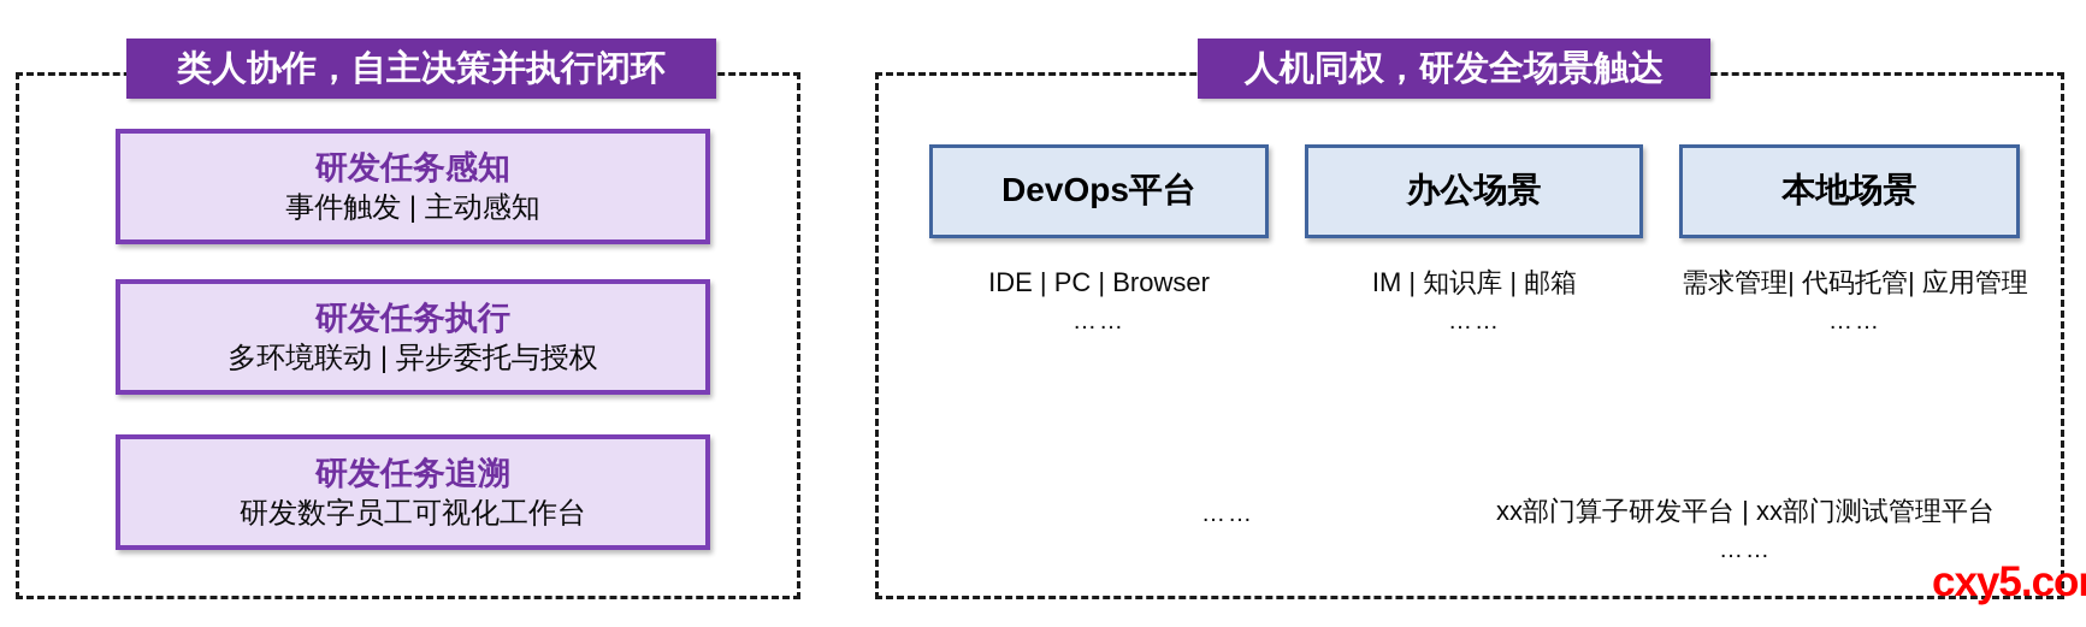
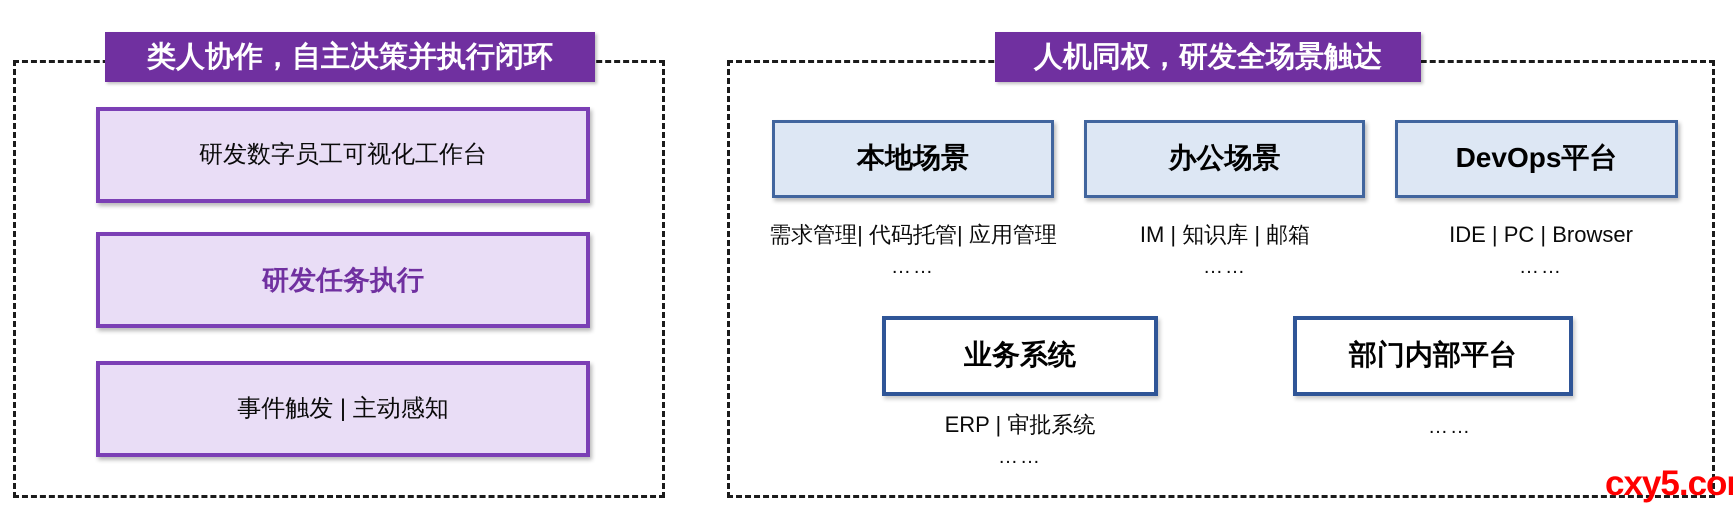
  类人协作，自主决策并执行闭环
  人机同权，研发全场景触达
- 研发任务感知
- 事件触发 | 主动感知
+ 研发数字员工可视化工作台
  研发任务执行
- 多环境联动 | 异步委托与授权
- 研发任务追溯
- 研发数字员工可视化工作台
+ 事件触发 | 主动感知
- DevOps平台
+ 本地场景
  办公场景
- 本地场景
+ DevOps平台
- IDE | PC | Browser
+ 需求管理| 代码托管| 应用管理
  ……
  IM | 知识库 | 邮箱
  ……
- 需求管理| 代码托管| 应用管理
+ IDE | PC | Browser
  ……
+ 业务系统
+ 部门内部平台
+ ERP | 审批系统
  ……
- xx部门算子研发平台 | xx部门测试管理平台
  ……
  cxy5.co
